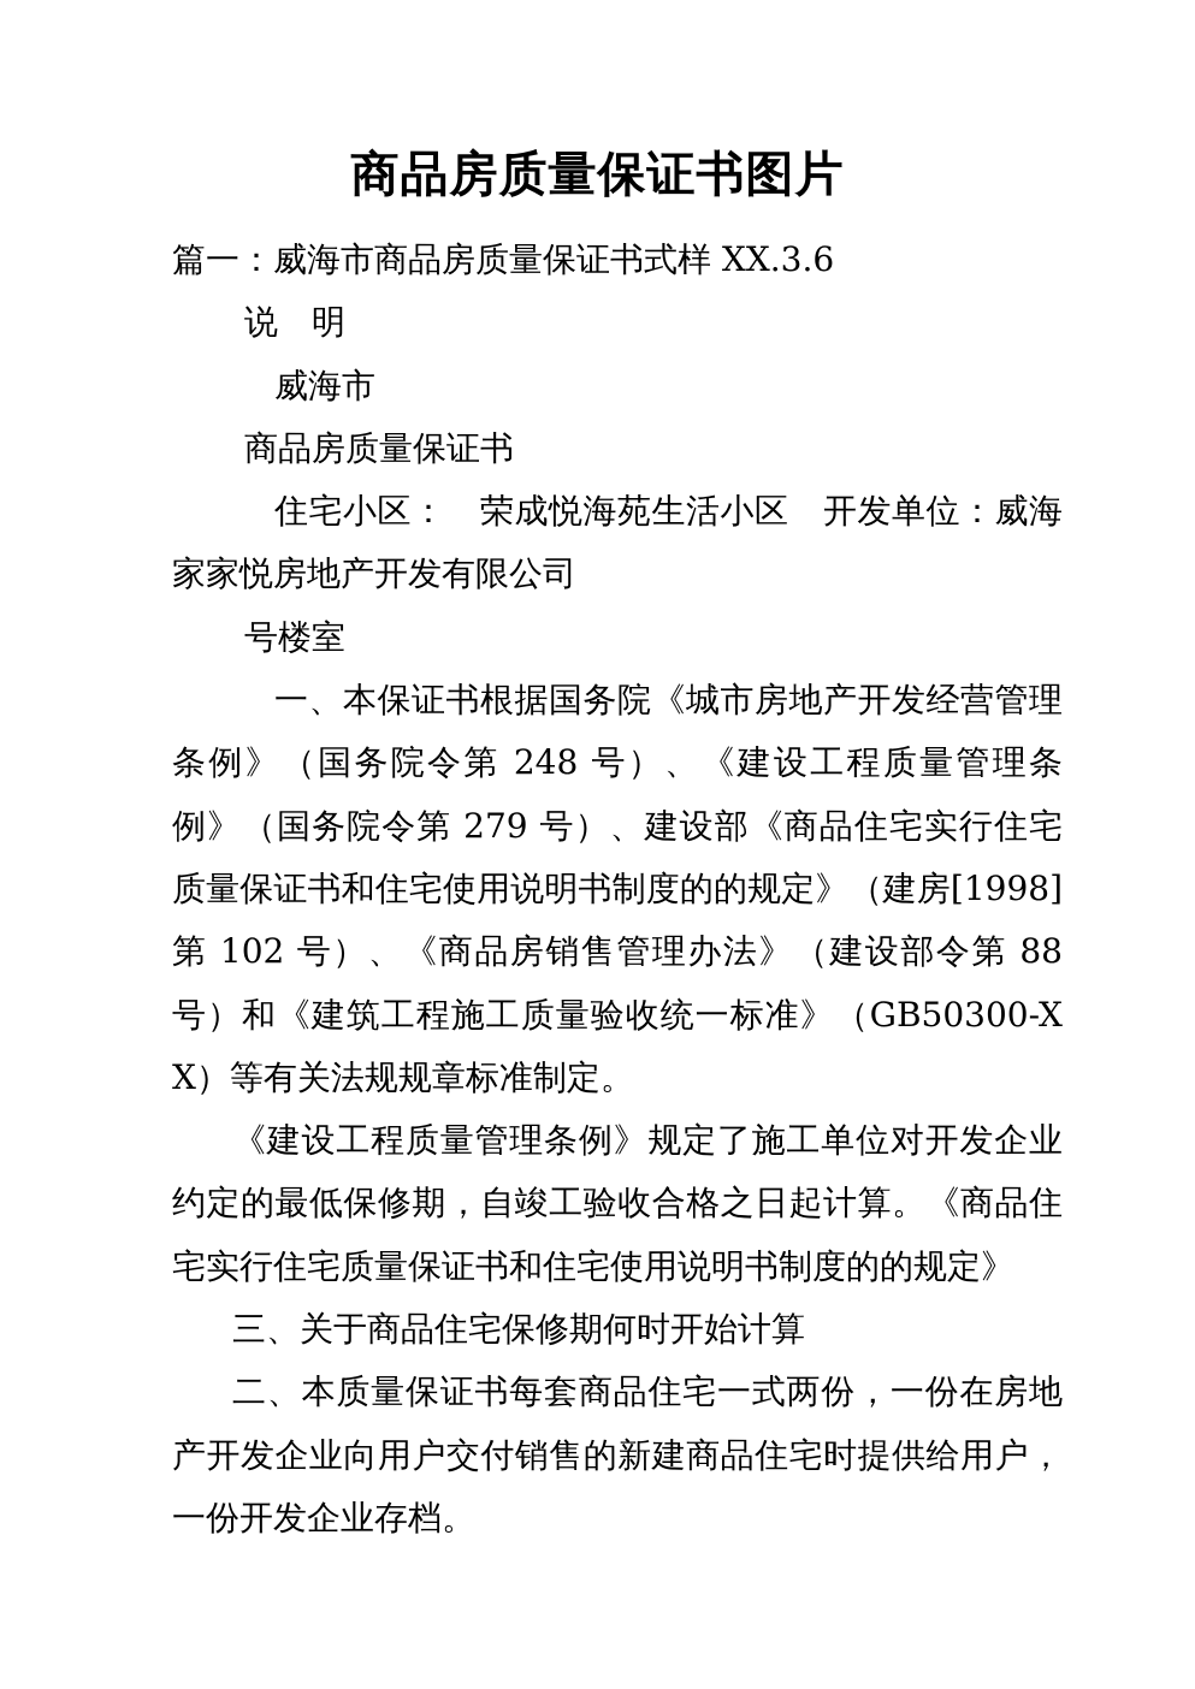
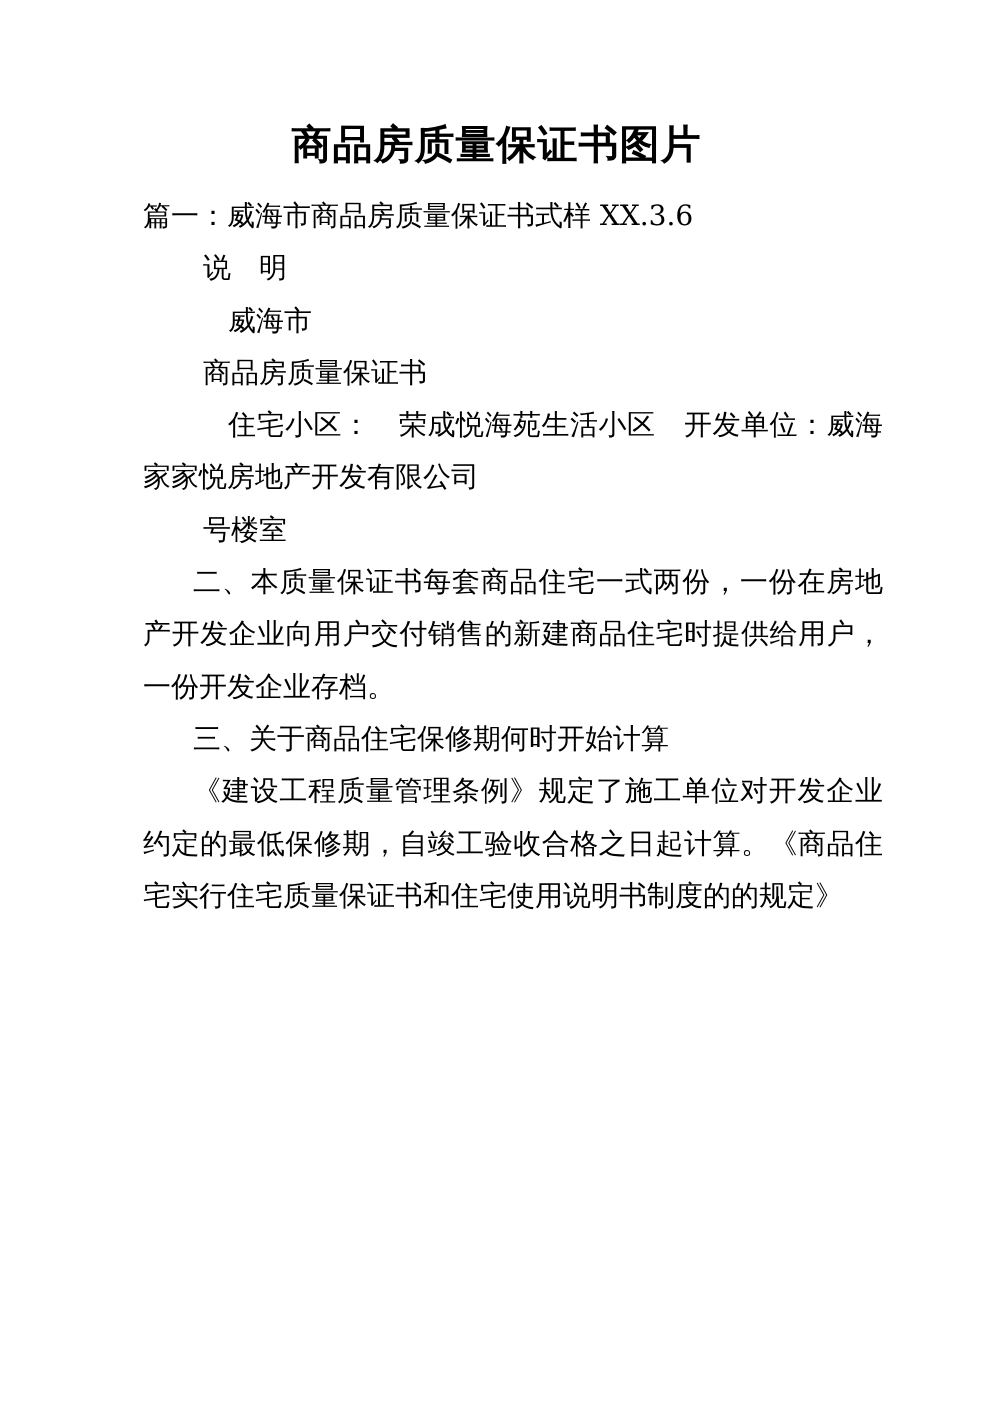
  商品房质量保证书图片
  篇一：威海市商品房质量保证书式样 XX.3.6
  说 明
  威海市
  商品房质量保证书
  住宅小区： 荣成悦海苑生活小区 开发单位：威海家家悦房地产开发有限公司
  号楼室
- 一、本保证书根据国务院《城市房地产开发经营管理条例》（国务院令第 248 号）、《建设工程质量管理条例》（国务院令第 279 号）、建设部《商品住宅实行住宅质量保证书和住宅使用说明书制度的的规定》（建房[1998]第 102 号）、《商品房销售管理办法》（建设部令第 88 号）和《建筑工程施工质量验收统一标准》（GB50300-XX）等有关法规规章标准制定。
- 《建设工程质量管理条例》规定了施工单位对开发企业约定的最低保修期，自竣工验收合格之日起计算。《商品住宅实行住宅质量保证书和住宅使用说明书制度的的规定》
+ 二、本质量保证书每套商品住宅一式两份，一份在房地产开发企业向用户交付销售的新建商品住宅时提供给用户，一份开发企业存档。
  三、关于商品住宅保修期何时开始计算
- 二、本质量保证书每套商品住宅一式两份，一份在房地产开发企业向用户交付销售的新建商品住宅时提供给用户，一份开发企业存档。
+ 《建设工程质量管理条例》规定了施工单位对开发企业约定的最低保修期，自竣工验收合格之日起计算。《商品住宅实行住宅质量保证书和住宅使用说明书制度的的规定》
